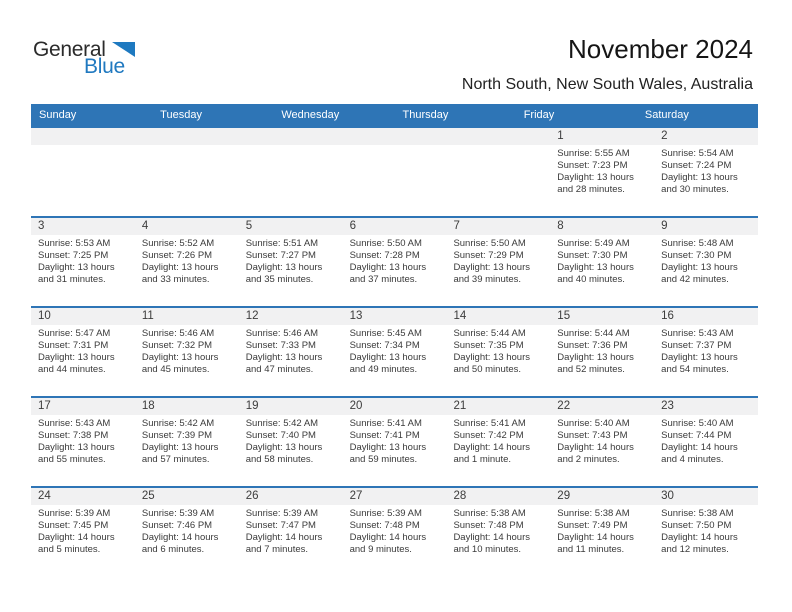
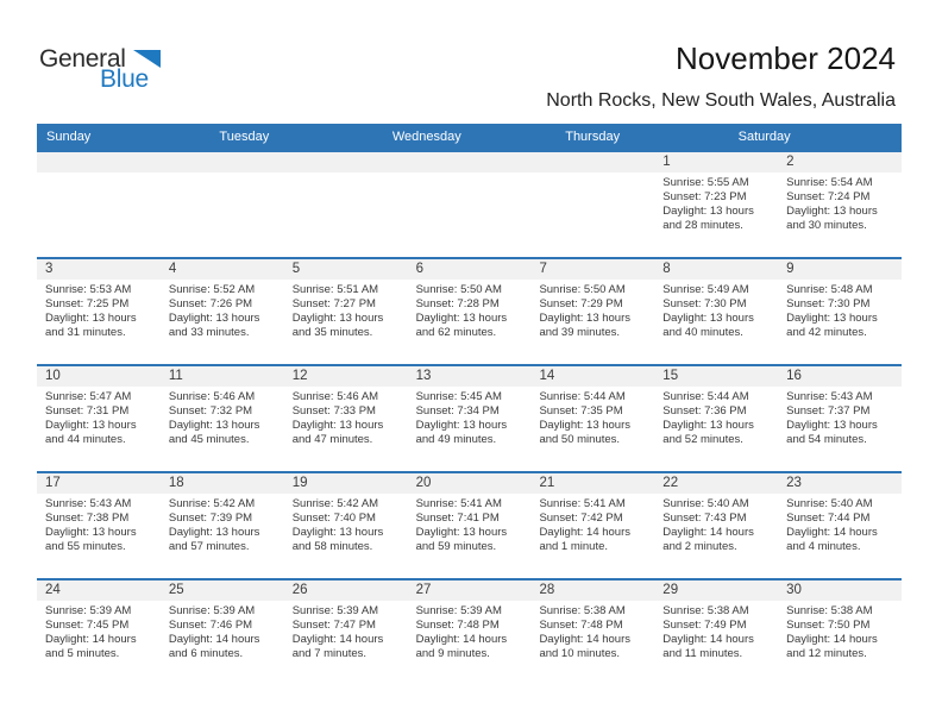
  General
  Blue
  November 2024
- North South, New South Wales, Australia
+ North Rocks, New South Wales, Australia
  Sunday
  Tuesday
  Wednesday
  Thursday
- Friday
  Saturday
  1
  2
  Sunrise: 5:55 AM
  Sunset: 7:23 PM
  Daylight: 13 hours
  and 28 minutes.
  Sunrise: 5:54 AM
  Sunset: 7:24 PM
  Daylight: 13 hours
  and 30 minutes.
  3
  4
  5
  6
  7
  8
  9
  Sunrise: 5:53 AM
  Sunset: 7:25 PM
  Daylight: 13 hours
  and 31 minutes.
  Sunrise: 5:52 AM
  Sunset: 7:26 PM
  Daylight: 13 hours
  and 33 minutes.
  Sunrise: 5:51 AM
  Sunset: 7:27 PM
  Daylight: 13 hours
  and 35 minutes.
  Sunrise: 5:50 AM
  Sunset: 7:28 PM
  Daylight: 13 hours
- and 37 minutes.
+ and 62 minutes.
  Sunrise: 5:50 AM
  Sunset: 7:29 PM
  Daylight: 13 hours
  and 39 minutes.
  Sunrise: 5:49 AM
  Sunset: 7:30 PM
  Daylight: 13 hours
  and 40 minutes.
  Sunrise: 5:48 AM
  Sunset: 7:30 PM
  Daylight: 13 hours
  and 42 minutes.
  10
  11
  12
  13
  14
  15
  16
  Sunrise: 5:47 AM
  Sunset: 7:31 PM
  Daylight: 13 hours
  and 44 minutes.
  Sunrise: 5:46 AM
  Sunset: 7:32 PM
  Daylight: 13 hours
  and 45 minutes.
  Sunrise: 5:46 AM
  Sunset: 7:33 PM
  Daylight: 13 hours
  and 47 minutes.
  Sunrise: 5:45 AM
  Sunset: 7:34 PM
  Daylight: 13 hours
  and 49 minutes.
  Sunrise: 5:44 AM
  Sunset: 7:35 PM
  Daylight: 13 hours
  and 50 minutes.
  Sunrise: 5:44 AM
  Sunset: 7:36 PM
  Daylight: 13 hours
  and 52 minutes.
  Sunrise: 5:43 AM
  Sunset: 7:37 PM
  Daylight: 13 hours
  and 54 minutes.
  17
  18
  19
  20
  21
  22
  23
  Sunrise: 5:43 AM
  Sunset: 7:38 PM
  Daylight: 13 hours
  and 55 minutes.
  Sunrise: 5:42 AM
  Sunset: 7:39 PM
  Daylight: 13 hours
  and 57 minutes.
  Sunrise: 5:42 AM
  Sunset: 7:40 PM
  Daylight: 13 hours
  and 58 minutes.
  Sunrise: 5:41 AM
  Sunset: 7:41 PM
  Daylight: 13 hours
  and 59 minutes.
  Sunrise: 5:41 AM
  Sunset: 7:42 PM
  Daylight: 14 hours
  and 1 minute.
  Sunrise: 5:40 AM
  Sunset: 7:43 PM
  Daylight: 14 hours
  and 2 minutes.
  Sunrise: 5:40 AM
  Sunset: 7:44 PM
  Daylight: 14 hours
  and 4 minutes.
  24
  25
  26
  27
  28
  29
  30
  Sunrise: 5:39 AM
  Sunset: 7:45 PM
  Daylight: 14 hours
  and 5 minutes.
  Sunrise: 5:39 AM
  Sunset: 7:46 PM
  Daylight: 14 hours
  and 6 minutes.
  Sunrise: 5:39 AM
  Sunset: 7:47 PM
  Daylight: 14 hours
  and 7 minutes.
  Sunrise: 5:39 AM
  Sunset: 7:48 PM
  Daylight: 14 hours
  and 9 minutes.
  Sunrise: 5:38 AM
  Sunset: 7:48 PM
  Daylight: 14 hours
  and 10 minutes.
  Sunrise: 5:38 AM
  Sunset: 7:49 PM
  Daylight: 14 hours
  and 11 minutes.
  Sunrise: 5:38 AM
  Sunset: 7:50 PM
  Daylight: 14 hours
  and 12 minutes.
